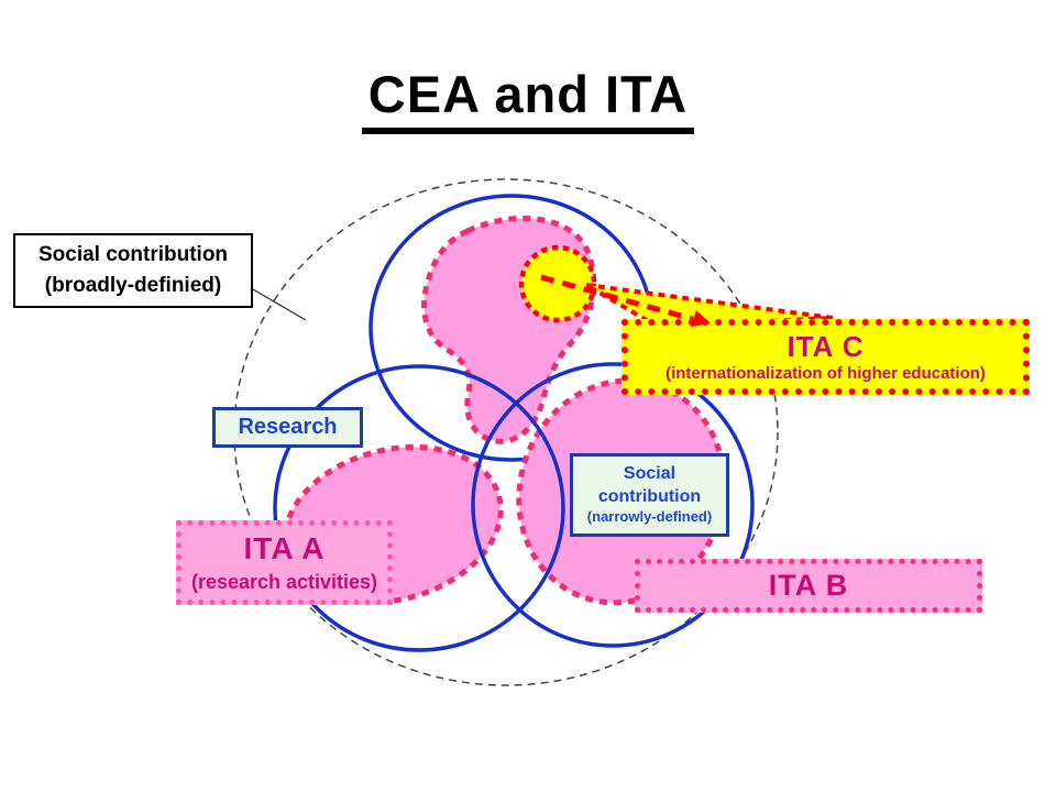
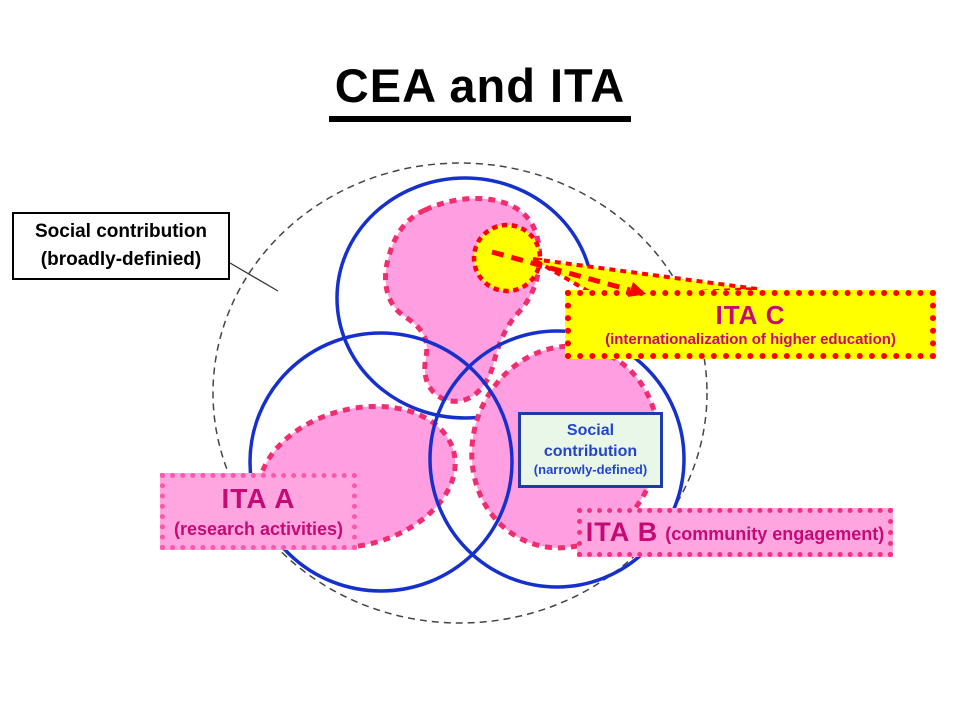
  CEA and ITA
  Social contribution
  (broadly-definied)
- Research
  Social
  contribution
  (narrowly-defined)
  ITA A
  (research activities)
  ITA B
+ (community engagement)
  ITA C
  (internationalization of higher education)
